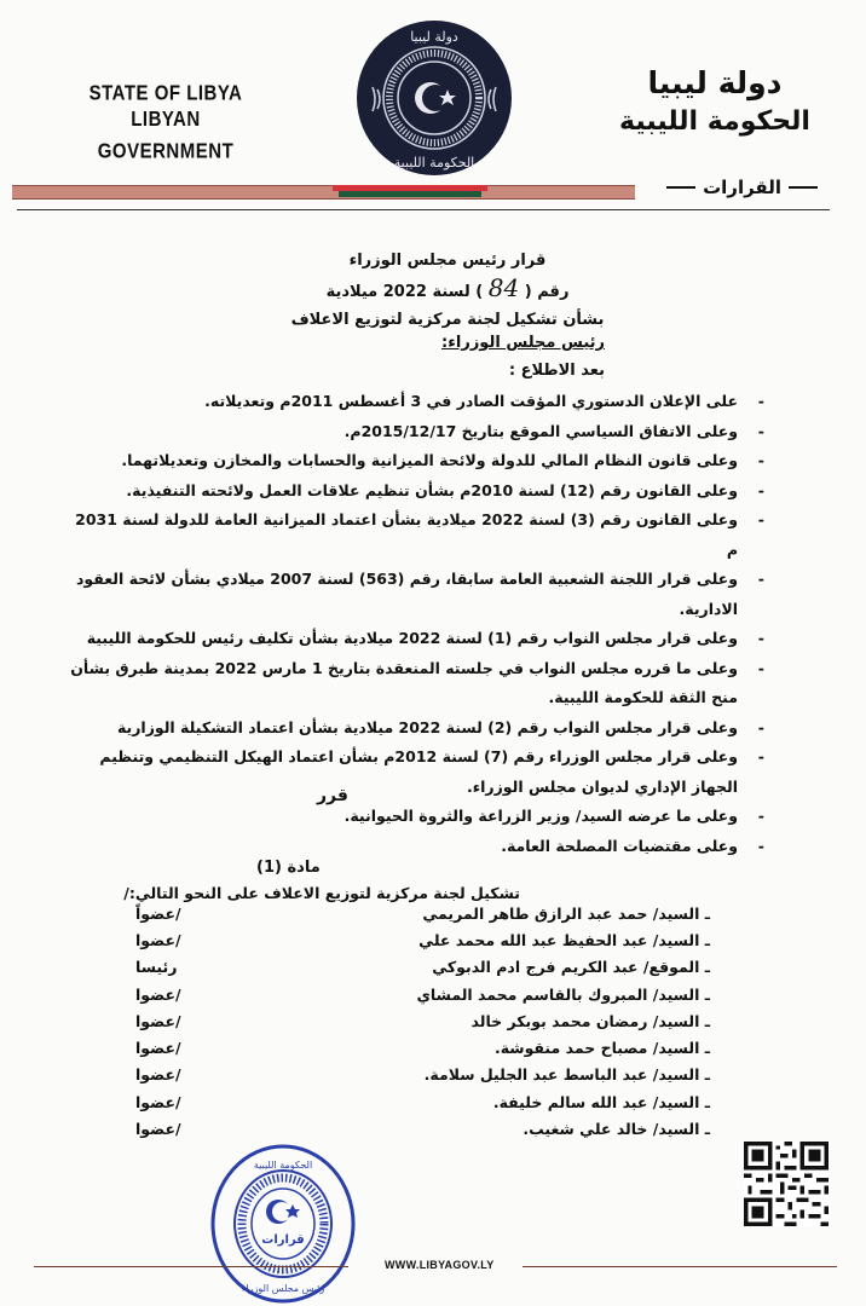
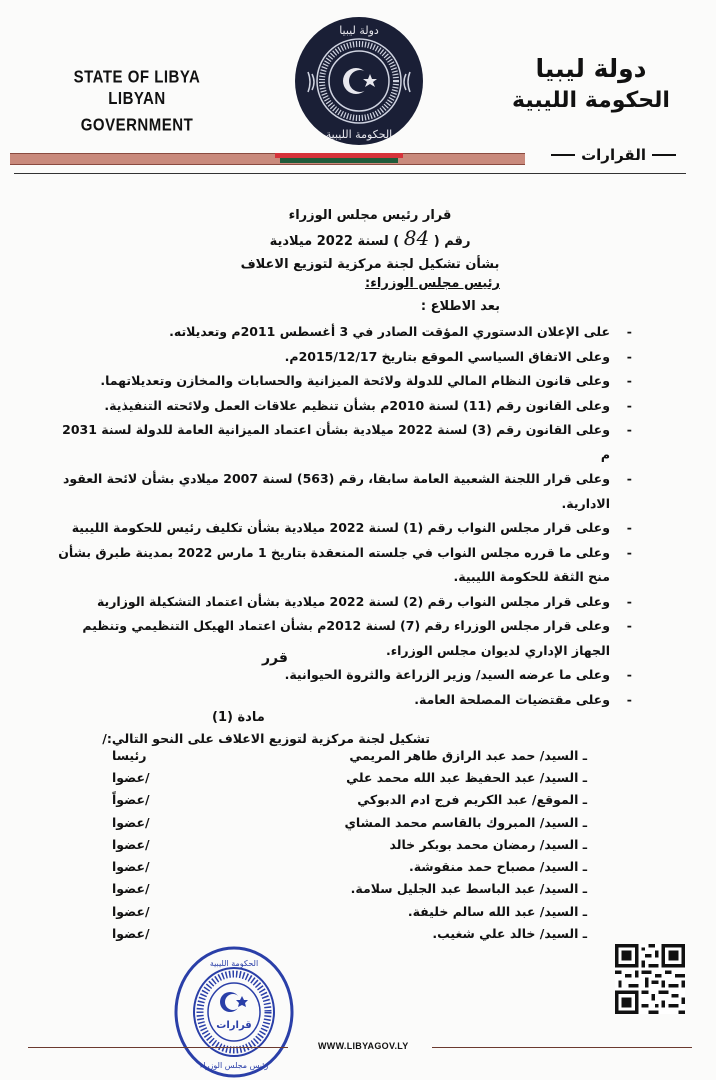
  STATE OF LIBYA
  LIBYAN GOVERNMENT
  دولة ليبيا
  الحكومة الليبية
  دولة ليبيا
  الحكومة الليبية
  القرارات
  قرار رئيس مجلس الوزراء
  رقم ( 84 ) لسنة 2022 ميلادية
  بشأن تشكيل لجنة مركزية لتوزيع الاعلاف
  رئيس مجلس الوزراء:
  بعد الاطلاع :
  على الإعلان الدستوري المؤقت الصادر في 3 أغسطس 2011م وتعديلاته.
  وعلى الاتفاق السياسي الموقع بتاريخ 2015/12/17م.
  وعلى قانون النظام المالي للدولة ولائحة الميزانية والحسابات والمخازن وتعديلاتهما.
- وعلى القانون رقم (12) لسنة 2010م بشأن تنظيم علاقات العمل ولائحته التنفيذية.
+ وعلى القانون رقم (11) لسنة 2010م بشأن تنظيم علاقات العمل ولائحته التنفيذية.
  وعلى القانون رقم (3) لسنة 2022 ميلادية بشأن اعتماد الميزانية العامة للدولة لسنة 2031 م
  وعلى قرار اللجنة الشعبية العامة سابقا، رقم (563) لسنة 2007 ميلادي بشأن لائحة العقود الادارية.
  وعلى قرار مجلس النواب رقم (1) لسنة 2022 ميلادية بشأن تكليف رئيس للحكومة الليبية
  وعلى ما قرره مجلس النواب في جلسته المنعقدة بتاريخ 1 مارس 2022 بمدينة طبرق بشأن منح الثقة للحكومة الليبية.
  وعلى قرار مجلس النواب رقم (2) لسنة 2022 ميلادية بشأن اعتماد التشكيلة الوزارية
  وعلى قرار مجلس الوزراء رقم (7) لسنة 2012م بشأن اعتماد الهيكل التنظيمي وتنظيم الجهاز الإداري لديوان مجلس الوزراء.
  وعلى ما عرضه السيد/ وزير الزراعة والثروة الحيوانية.
  وعلى مقتضيات المصلحة العامة.
  قرر
  مادة (1)
  تشكيل لجنة مركزية لتوزيع الاعلاف على النحو التالي:/
  ـ السيد/ حمد عبد الرازق طاهر المريمي
- /عضواً
+ رئيسا
  ـ السيد/ عبد الحفيظ عبد الله محمد علي
  /عضوا
  ـ الموقع/ عبد الكريم فرج ادم الدبوكي
- رئيسا
+ /عضواً
  ـ السيد/ المبروك بالقاسم محمد المشاي
  /عضوا
  ـ السيد/ رمضان محمد بوبكر خالد
  /عضوا
  ـ السيد/ مصباح حمد منقوشة.
  /عضوا
  ـ السيد/ عبد الباسط عبد الجليل سلامة.
  /عضوا
  ـ السيد/ عبد الله سالم خليفة.
  /عضوا
  ـ السيد/ خالد علي شغيب.
  /عضوا
  قرارات
  الحكومة الليبية
  رئيس مجلس الوزراء
  WWW.LIBYAGOV.LY
